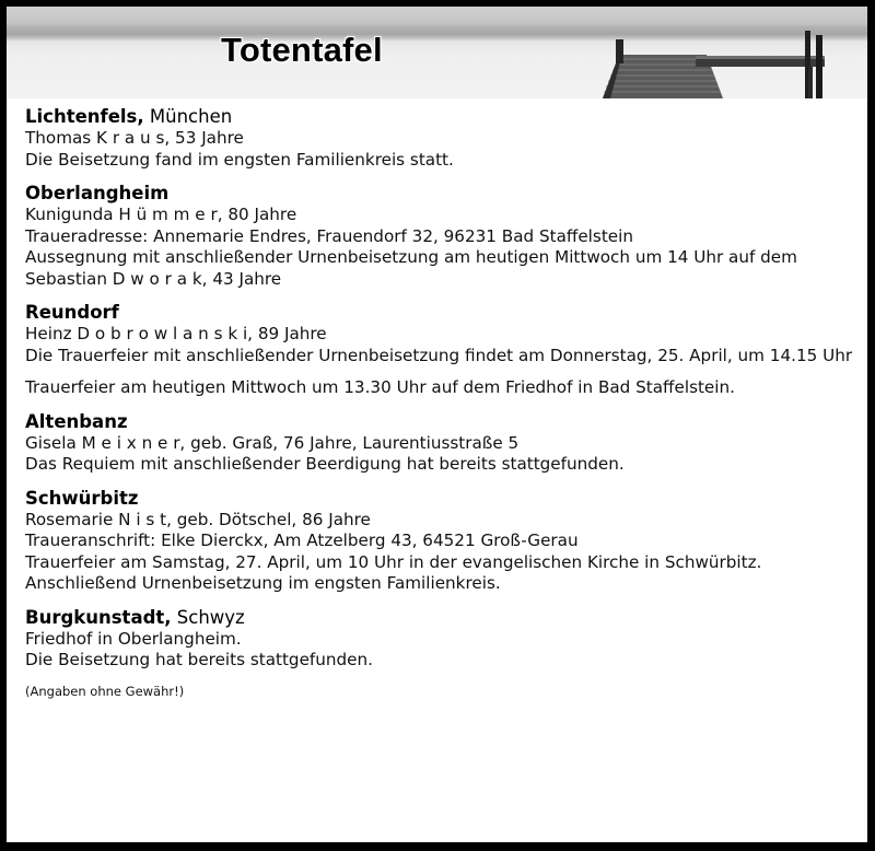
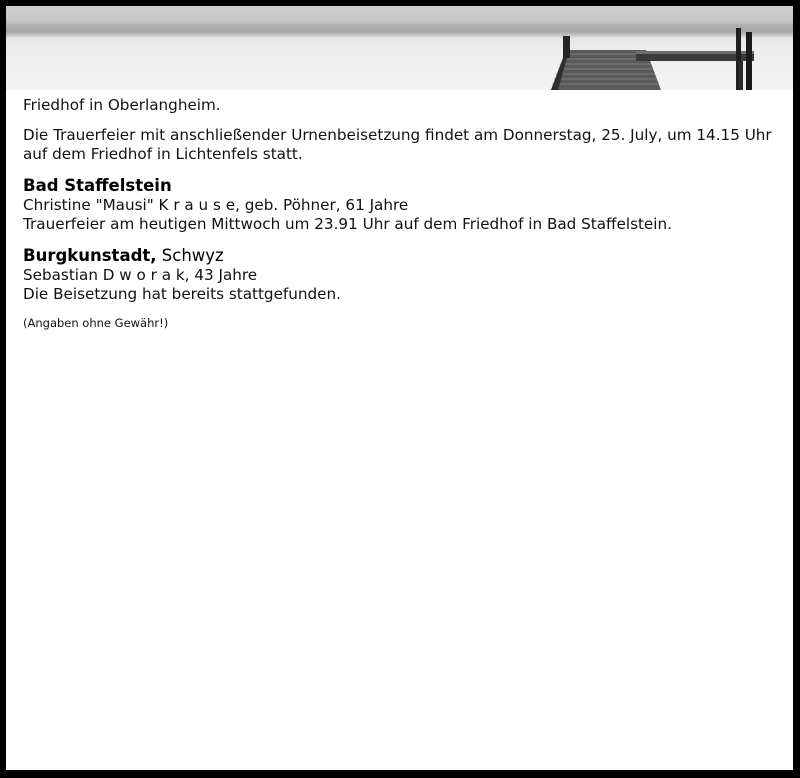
- Totentafel
- Lichtenfels, München
- Thomas K r a u s, 53 Jahre
- Die Beisetzung fand im engsten Familienkreis statt.
- Oberlangheim
- Kunigunda H ü m m e r, 80 Jahre
- Traueradresse: Annemarie Endres, Frauendorf 32, 96231 Bad Staffelstein
- Aussegnung mit anschließender Urnenbeisetzung am heutigen Mittwoch um 14 Uhr auf dem
- Sebastian D w o r a k, 43 Jahre
+ Friedhof in Oberlangheim.
- Reundorf
- Heinz D o b r o w l a n s k i, 89 Jahre
- Die Trauerfeier mit anschließender Urnenbeisetzung findet am Donnerstag, 25. April, um 14.15 Uhr
+ Die Trauerfeier mit anschließender Urnenbeisetzung findet am Donnerstag, 25. July, um 14.15 Uhr
+ auf dem Friedhof in Lichtenfels statt.
+ Bad Staffelstein
+ Christine "Mausi" K r a u s e, geb. Pöhner, 61 Jahre
- Trauerfeier am heutigen Mittwoch um 13.30 Uhr auf dem Friedhof in Bad Staffelstein.
+ Trauerfeier am heutigen Mittwoch um 23.91 Uhr auf dem Friedhof in Bad Staffelstein.
- Altenbanz
- Gisela M e i x n e r, geb. Graß, 76 Jahre, Laurentiusstraße 5
- Das Requiem mit anschließender Beerdigung hat bereits stattgefunden.
- Schwürbitz
- Rosemarie N i s t, geb. Dötschel, 86 Jahre
- Traueranschrift: Elke Dierckx, Am Atzelberg 43, 64521 Groß-Gerau
- Trauerfeier am Samstag, 27. April, um 10 Uhr in der evangelischen Kirche in Schwürbitz.
- Anschließend Urnenbeisetzung im engsten Familienkreis.
  Burgkunstadt, Schwyz
- Friedhof in Oberlangheim.
+ Sebastian D w o r a k, 43 Jahre
  Die Beisetzung hat bereits stattgefunden.
  (Angaben ohne Gewähr!)
